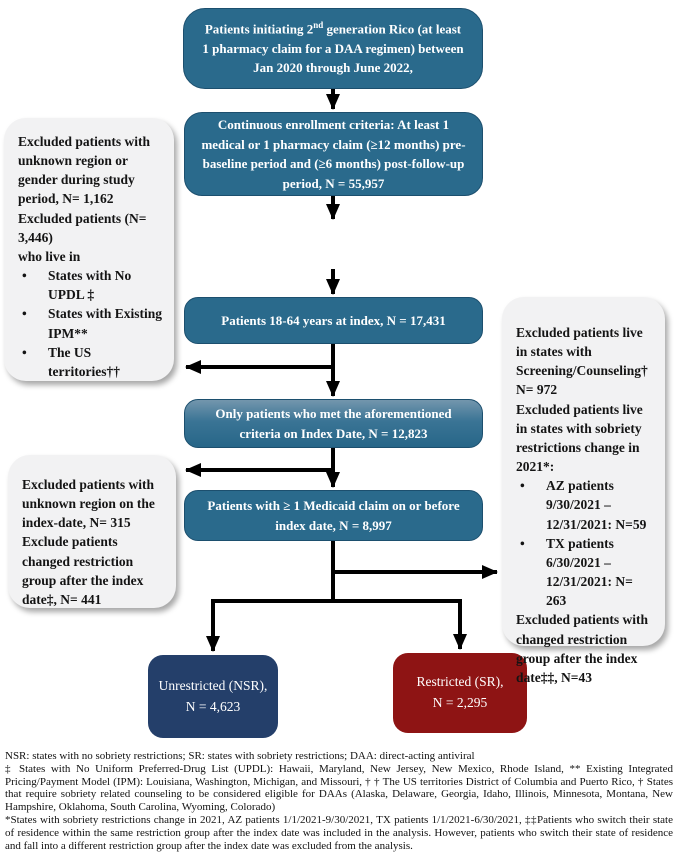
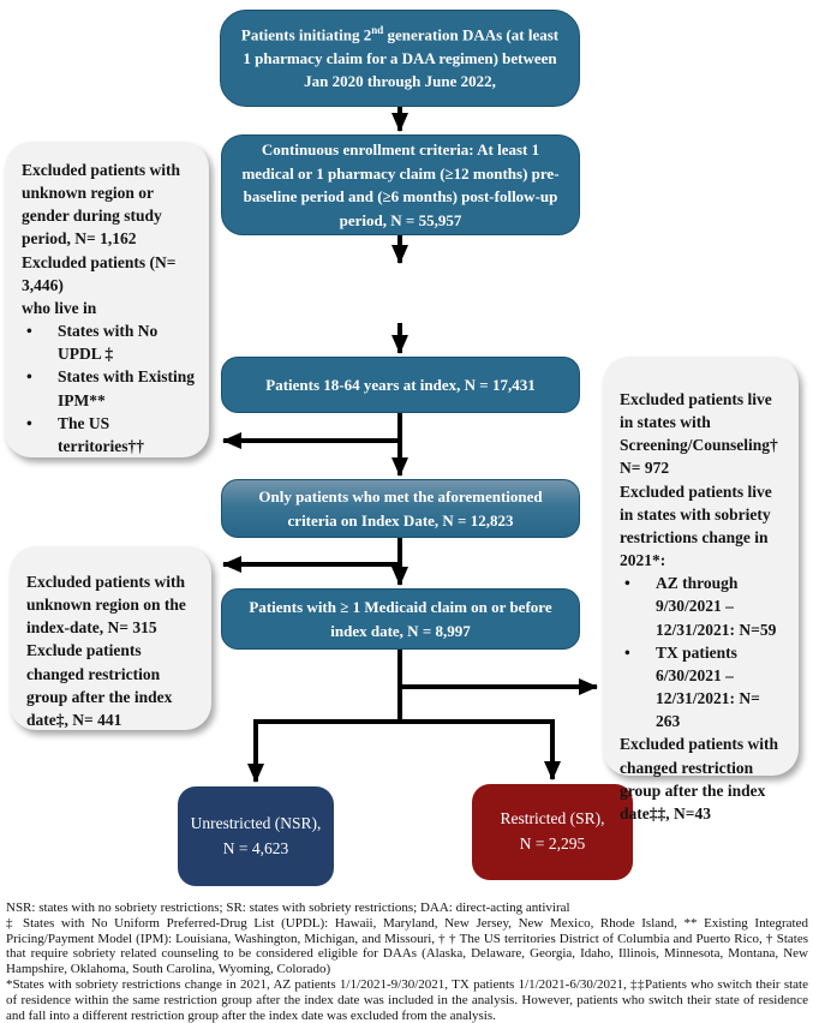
- Patients initiating 2nd generation Rico (at least 1 pharmacy claim for a DAA regimen) between Jan 2020 through June 2022,
+ Patients initiating 2nd generation DAAs (at least 1 pharmacy claim for a DAA regimen) between Jan 2020 through June 2022,
  Continuous enrollment criteria: At least 1 medical or 1 pharmacy claim (≥12 months) pre-baseline period and (≥6 months) post-follow-up period, N = 55,957
  Patients 18-64 years at index, N = 17,431
  Only patients who met the aforementioned criteria on Index Date, N = 12,823
  Patients with ≥ 1 Medicaid claim on or before index date, N = 8,997
  Unrestricted (NSR),
  N = 4,623
  Restricted (SR),
  N = 2,295
  Excluded patients with unknown region or gender during study period, N= 1,162 Excluded patients (N= 3,446)
  who live in
  •
  States with No UPDL ‡
  •
  States with Existing IPM**
  •
  The US territories††
  Excluded patients with unknown region on the index-date, N= 315 Exclude patients changed restriction group after the index date‡, N= 441
  Excluded patients live in states with Screening/Counseling† N= 972
  Excluded patients live in states with sobriety restrictions change in 2021*:
  •
- AZ patients 9/30/2021 – 12/31/2021: N=59
+ AZ through 9/30/2021 – 12/31/2021: N=59
  •
  TX patients 6/30/2021 – 12/31/2021: N= 263
  Excluded patients with changed restriction group after the index date‡‡, N=43
  NSR: states with no sobriety restrictions; SR: states with sobriety restrictions; DAA: direct-acting antiviral
  ‡ States with No Uniform Preferred-Drug List (UPDL): Hawaii, Maryland, New Jersey, New Mexico, Rhode Island, ** Existing Integrated Pricing/Payment Model (IPM): Louisiana, Washington, Michigan, and Missouri, † † The US territories District of Columbia and Puerto Rico, † States that require sobriety related counseling to be considered eligible for DAAs (Alaska, Delaware, Georgia, Idaho, Illinois, Minnesota, Montana, New Hampshire, Oklahoma, South Carolina, Wyoming, Colorado)
  *States with sobriety restrictions change in 2021, AZ patients 1/1/2021-9/30/2021, TX patients 1/1/2021-6/30/2021, ‡‡Patients who switch their state of residence within the same restriction group after the index date was included in the analysis. However, patients who switch their state of residence and fall into a different restriction group after the index date was excluded from the analysis.
